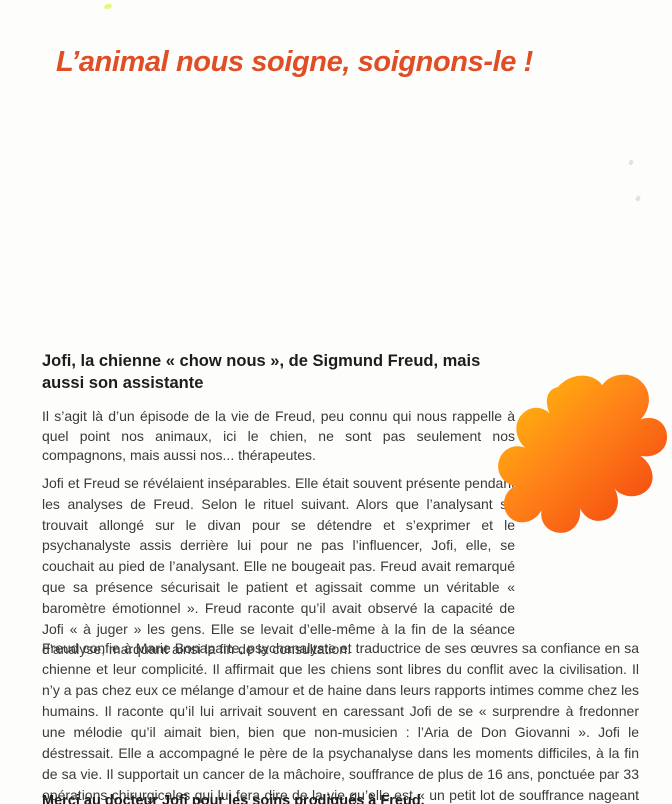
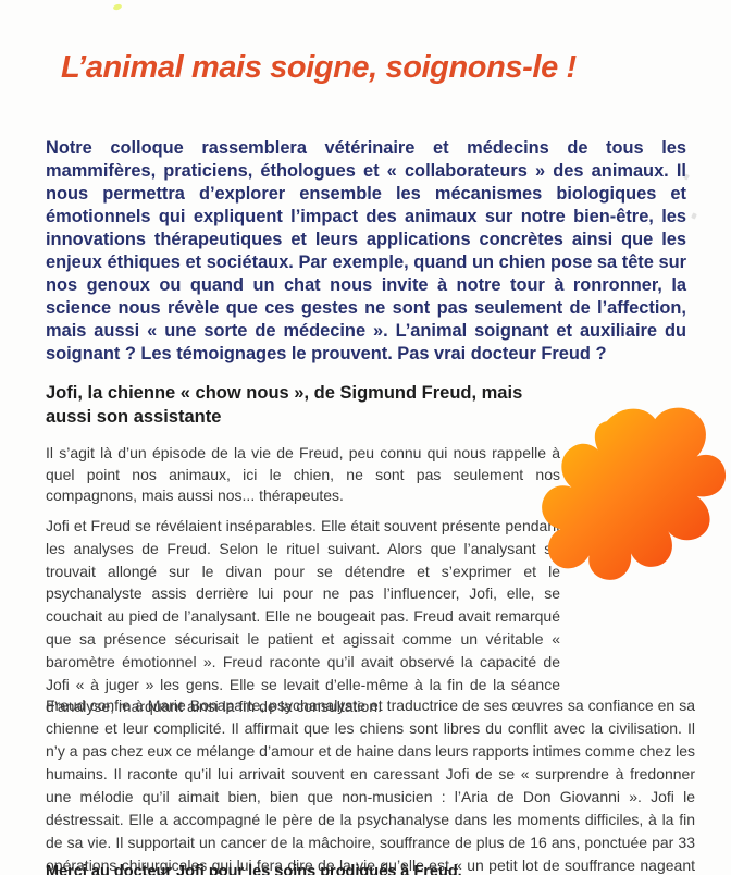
- L’animal nous soigne, soignons-le !
+ L’animal mais soigne, soignons-le !
+ Notre colloque rassemblera vétérinaire et médecins de tous les mammifères, praticiens, éthologues et « collaborateurs » des animaux. Il nous permettra d’explorer ensemble les mécanismes biologiques et émotionnels qui expliquent l’impact des animaux sur notre bien-être, les innovations thérapeutiques et leurs applications concrètes ainsi que les enjeux éthiques et sociétaux. Par exemple, quand un chien pose sa tête sur nos genoux ou quand un chat nous invite à notre tour à ronronner, la science nous révèle que ces gestes ne sont pas seulement de l’affection, mais aussi « une sorte de médecine ». L’animal soignant et auxiliaire du soignant ? Les témoignages le prouvent. Pas vrai docteur Freud ?
  Jofi, la chienne « chow nous », de Sigmund Freud, mais aussi son assistante
  Il s’agit là d’un épisode de la vie de Freud, peu connu qui nous rappelle à quel point nos animaux, ici le chien, ne sont pas seulement nos compagnons, mais aussi nos... thérapeutes.
  Jofi et Freud se révélaient inséparables. Elle était souvent présente penda les analyses de Freud. Selon le rituel suivant. Alors que l’analysant s trouvait allongé sur le divan pour se détendre et s’exprimer et le psychanalyste assis derrière lui pour ne pas l’influencer, Jofi, elle, se couchait au pied de l’analysant. Elle ne bougeait pas. Freud avait remarqué que sa présence sécurisait le patient et agissait comme un véritable « baromètre émotionnel ». Freud raconte qu’il avait observé la capacité de Jofi « à juger » les gens. Elle se levait d’elle-même à la fin de la séance d’analyse, marquant ainsi la fin de la consultation.
  Freud confie à Marie Bonaparte, psychanalyste et traductrice de ses œuvres sa confiance en sa chienne et leur complicité. Il affirmait que les chiens sont libres du conflit avec la civilisation. Il n’y a pas chez eux ce mélange d’amour et de haine dans leurs rapports intimes comme chez les humains. Il raconte qu’il lui arrivait souvent en caressant Jofi de se « surprendre à fredonner une mélodie qu’il aimait bien, bien que non-musicien : l’Aria de Don Giovanni ». Jofi le déstressait. Elle a accompagné le père de la psychanalyse dans les moments difficiles, à la fin de sa vie. Il supportait un cancer de la mâchoire, souffrance de plus de 16 ans, ponctuée par 33 opérations chirurgicales qui lui fera dire de la vie qu’elle est « un petit lot de souffrance nageant
  Merci au docteur Jofi pour les soins prodigués à Freud.
